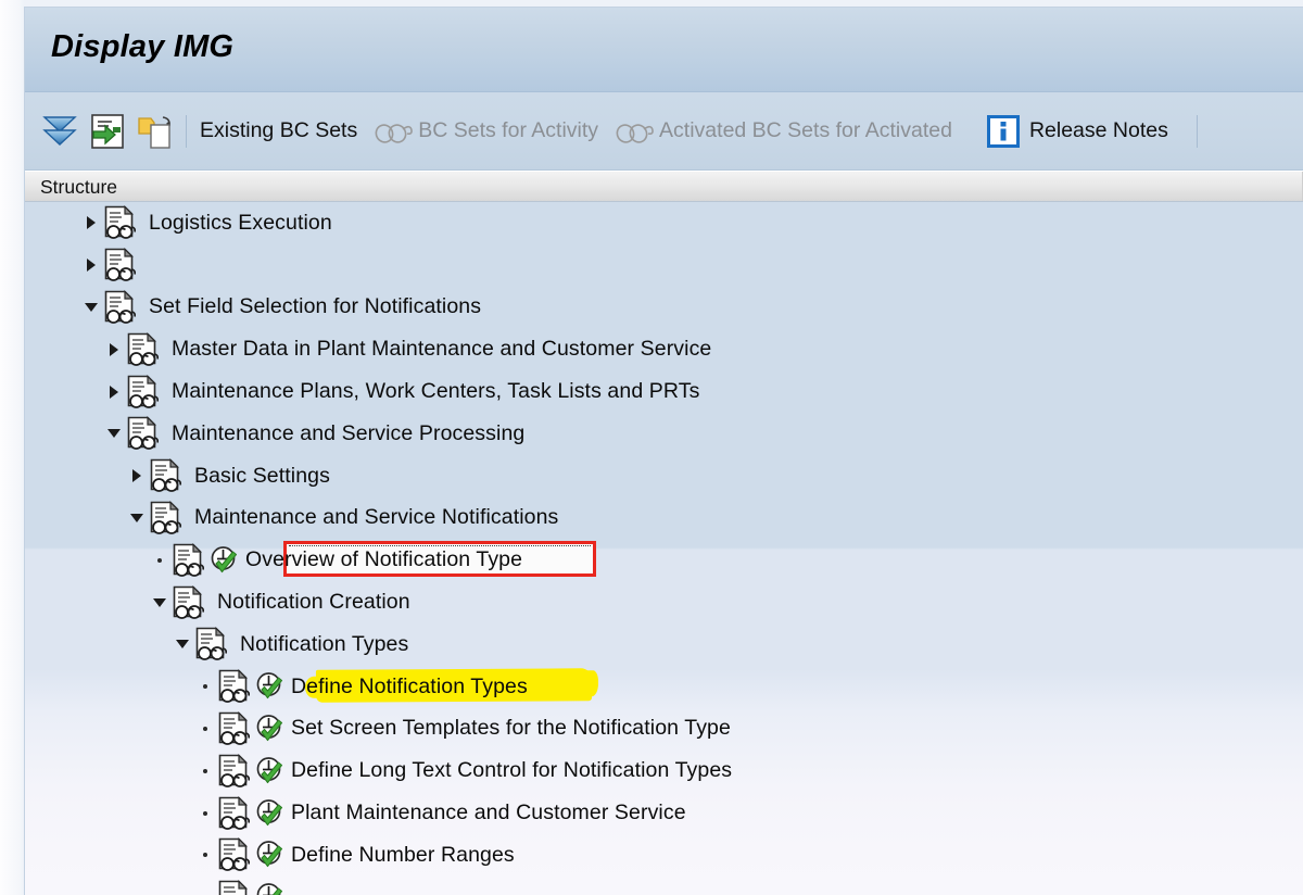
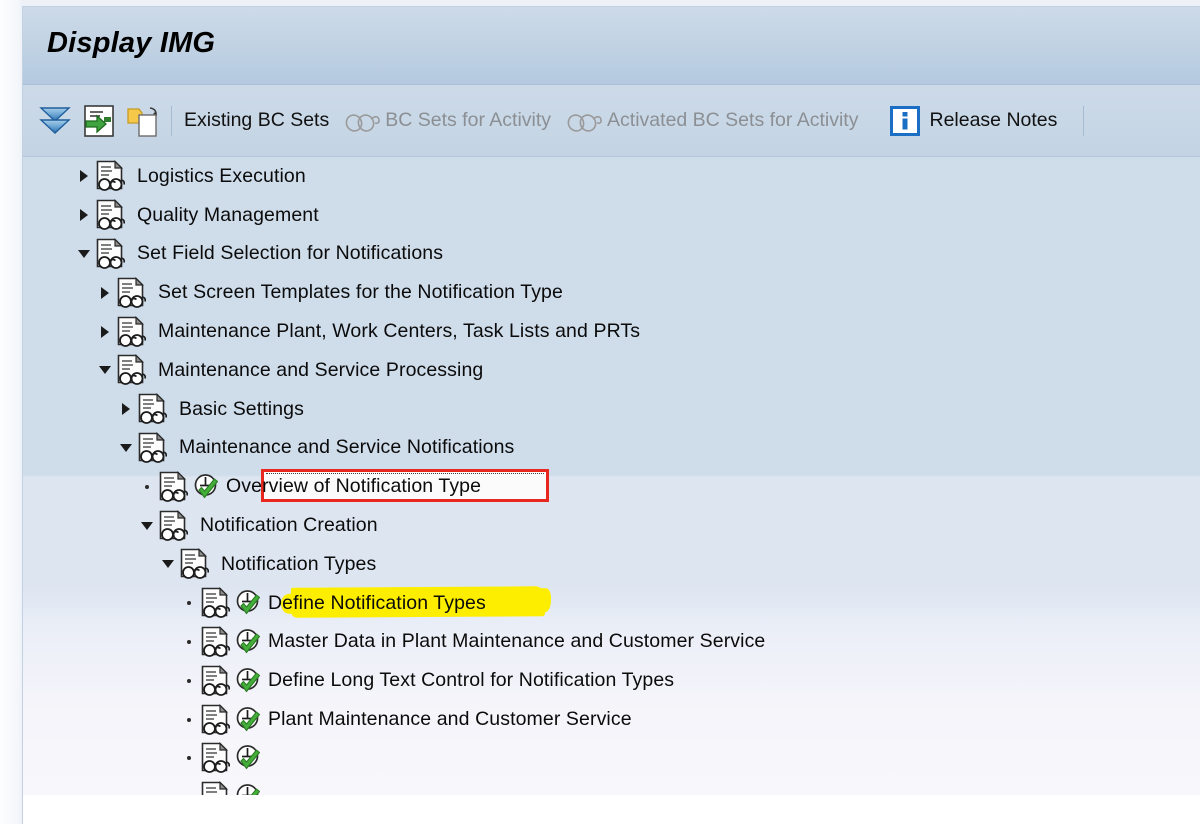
  Display IMG
  Existing BC Sets
  BC Sets for Activity
- Activated BC Sets for Activated
+ Activated BC Sets for Activity
  Release Notes
- Structure
  Logistics Execution
+ Quality Management
  Set Field Selection for Notifications
- Master Data in Plant Maintenance and Customer Service
+ Set Screen Templates for the Notification Type
- Maintenance Plans, Work Centers, Task Lists and PRTs
+ Maintenance Plant, Work Centers, Task Lists and PRTs
  Maintenance and Service Processing
  Basic Settings
  Maintenance and Service Notifications
  Overview of Notification Type
  Notification Creation
  Notification Types
  Define Notification Types
- Set Screen Templates for the Notification Type
+ Master Data in Plant Maintenance and Customer Service
  Define Long Text Control for Notification Types
  Plant Maintenance and Customer Service
- Define Number Ranges
